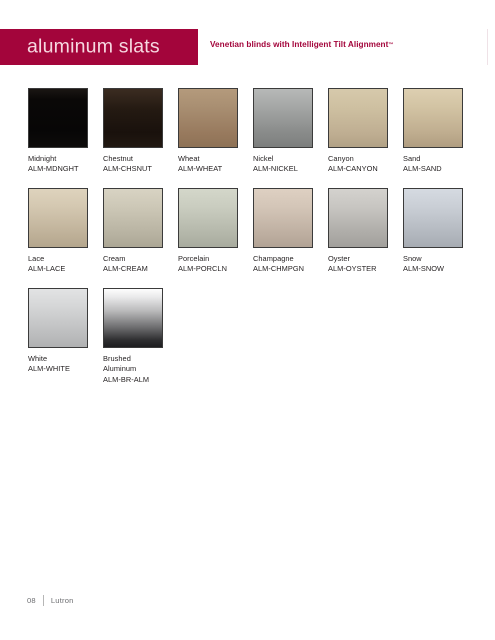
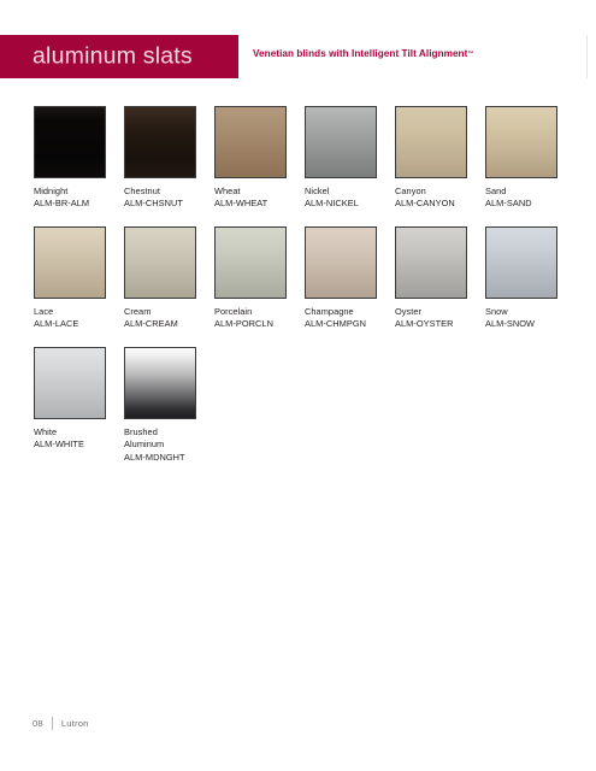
  aluminum slats
  Venetian blinds with Intelligent Tilt Alignment
  Midnight
- ALM-MDNGHT
+ ALM-BR-ALM
  Chestnut
  ALM-CHSNUT
  Wheat
  ALM-WHEAT
  Nickel
  ALM-NICKEL
  Canyon
  ALM-CANYON
  Sand
  ALM-SAND
  Lace
  ALM-LACE
  Cream
  ALM-CREAM
  Porcelain
  ALM-PORCLN
  Champagne
  ALM-CHMPGN
  Oyster
  ALM-OYSTER
  Snow
  ALM-SNOW
  White
  ALM-WHITE
  Brushed Aluminum
- ALM-BR-ALM
+ ALM-MDNGHT
  08
  Lutron
